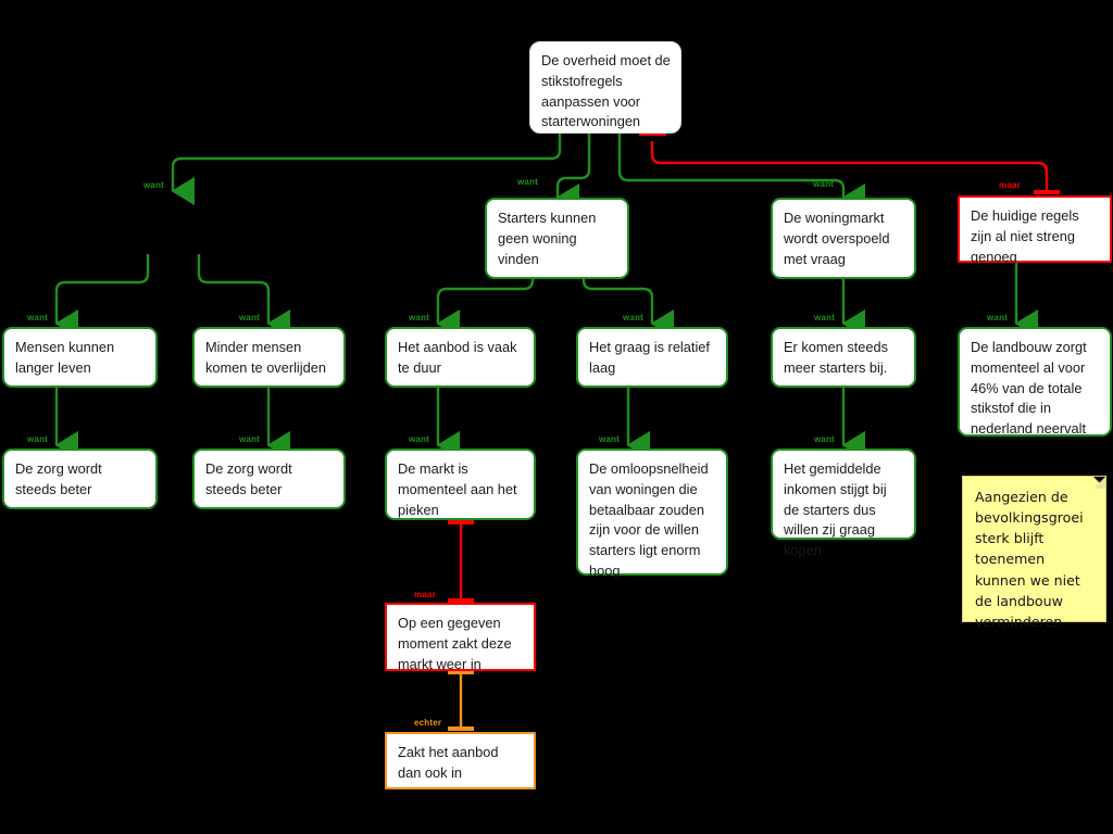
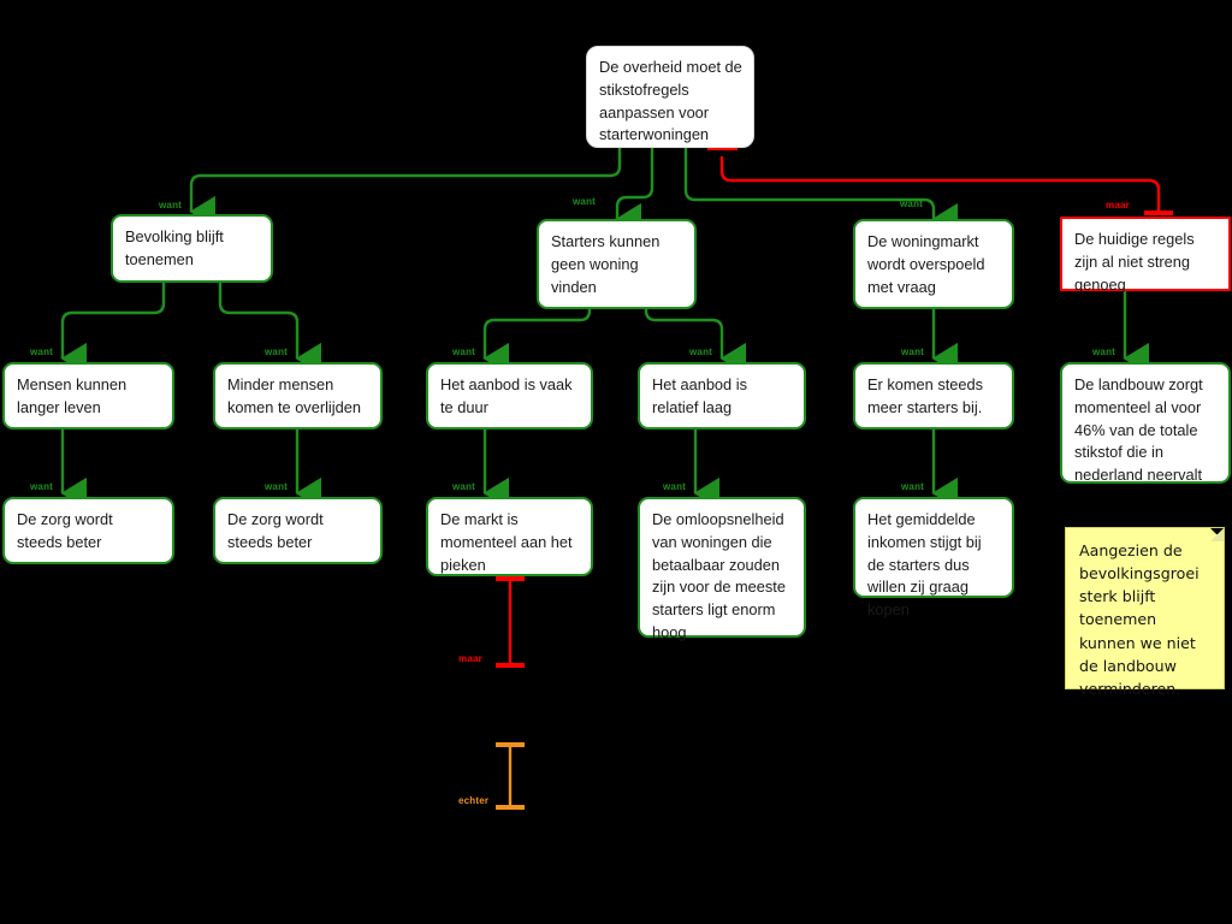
  want
  want
  want
  maar
  want
  want
  want
  want
  want
  want
  want
  want
  want
  want
  want
  maar
  echter
  De overheid moet de stikstofregels aanpassen voor starterwoningen
+ Bevolking blijft toenemen
  Starters kunnen geen woning vinden
  De woningmarkt wordt overspoeld met vraag
  De huidige regels zijn al niet streng genoeg
  Mensen kunnen langer leven
  Minder mensen komen te overlijden
  Het aanbod is vaak te duur
- Het graag is relatief laag
+ Het aanbod is relatief laag
  Er komen steeds meer starters bij.
  De landbouw zorgt momenteel al voor 46% van de totale stikstof die in nederland neervalt
  De zorg wordt steeds beter
  De zorg wordt steeds beter
  De markt is momenteel aan het pieken
- De omloopsnelheid van woningen die betaalbaar zouden zijn voor de willen starters ligt enorm hoog
+ De omloopsnelheid van woningen die betaalbaar zouden zijn voor de meeste starters ligt enorm hoog
  Het gemiddelde inkomen stijgt bij de starters dus willen zij graag kopen
- Op een gegeven moment zakt deze markt weer in
- Zakt het aanbod dan ook in
  Aangezien de bevolkingsgroei sterk blijft toenemen kunnen we niet de landbouw verminderen.
